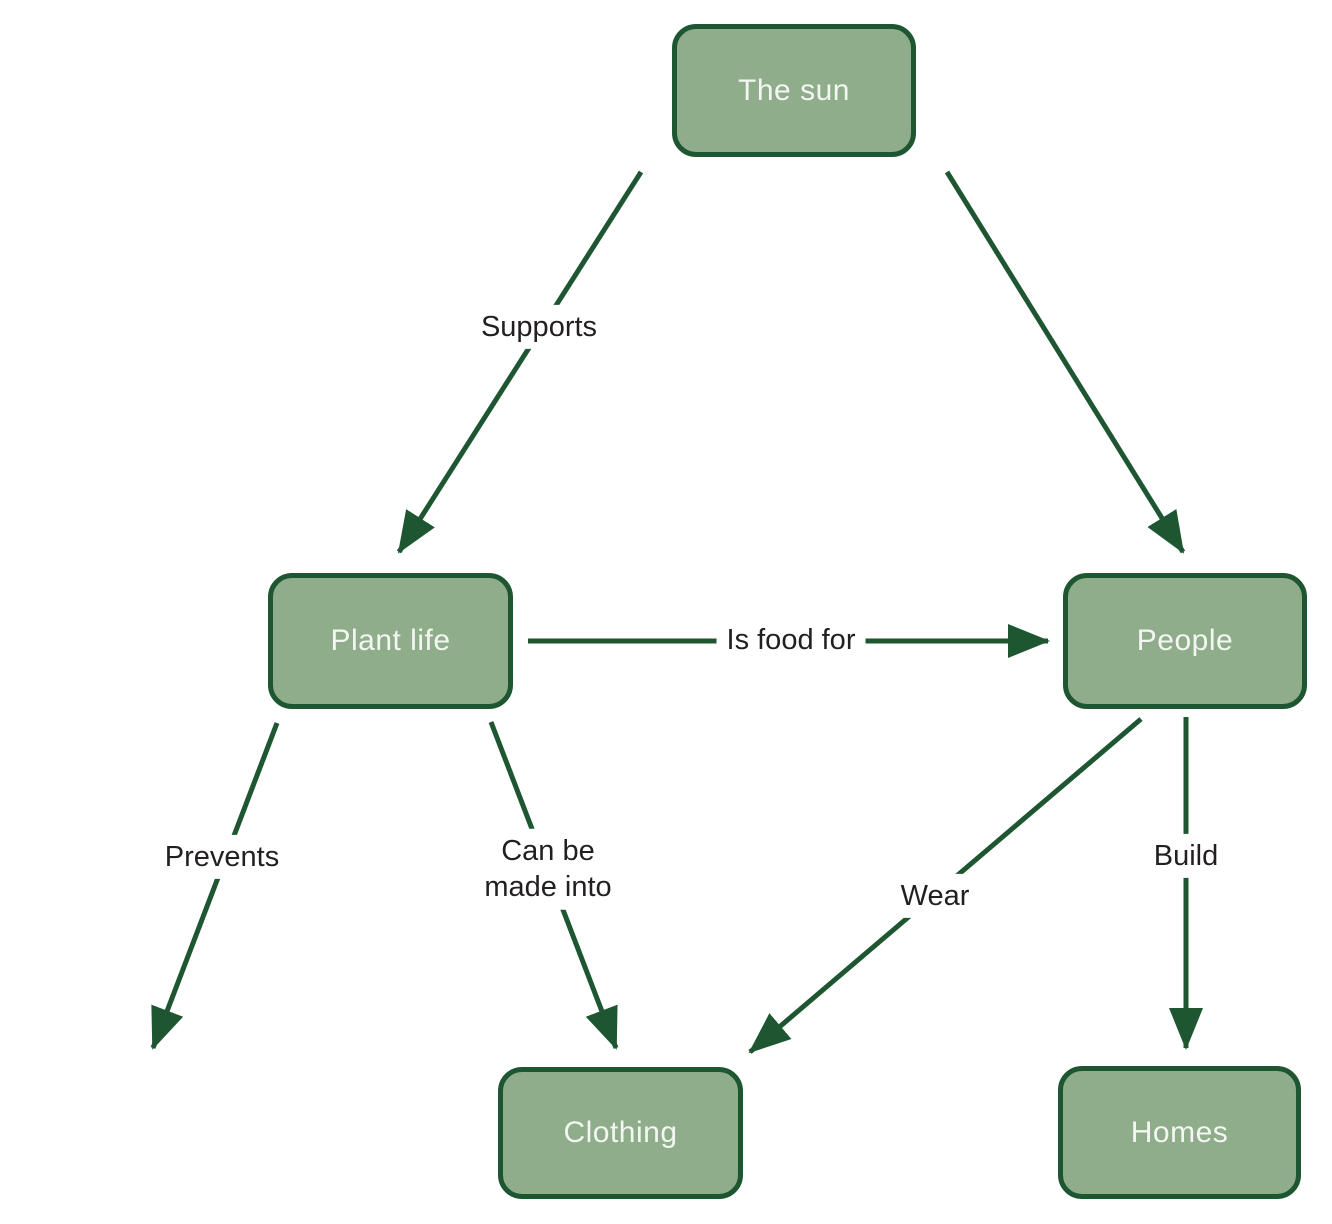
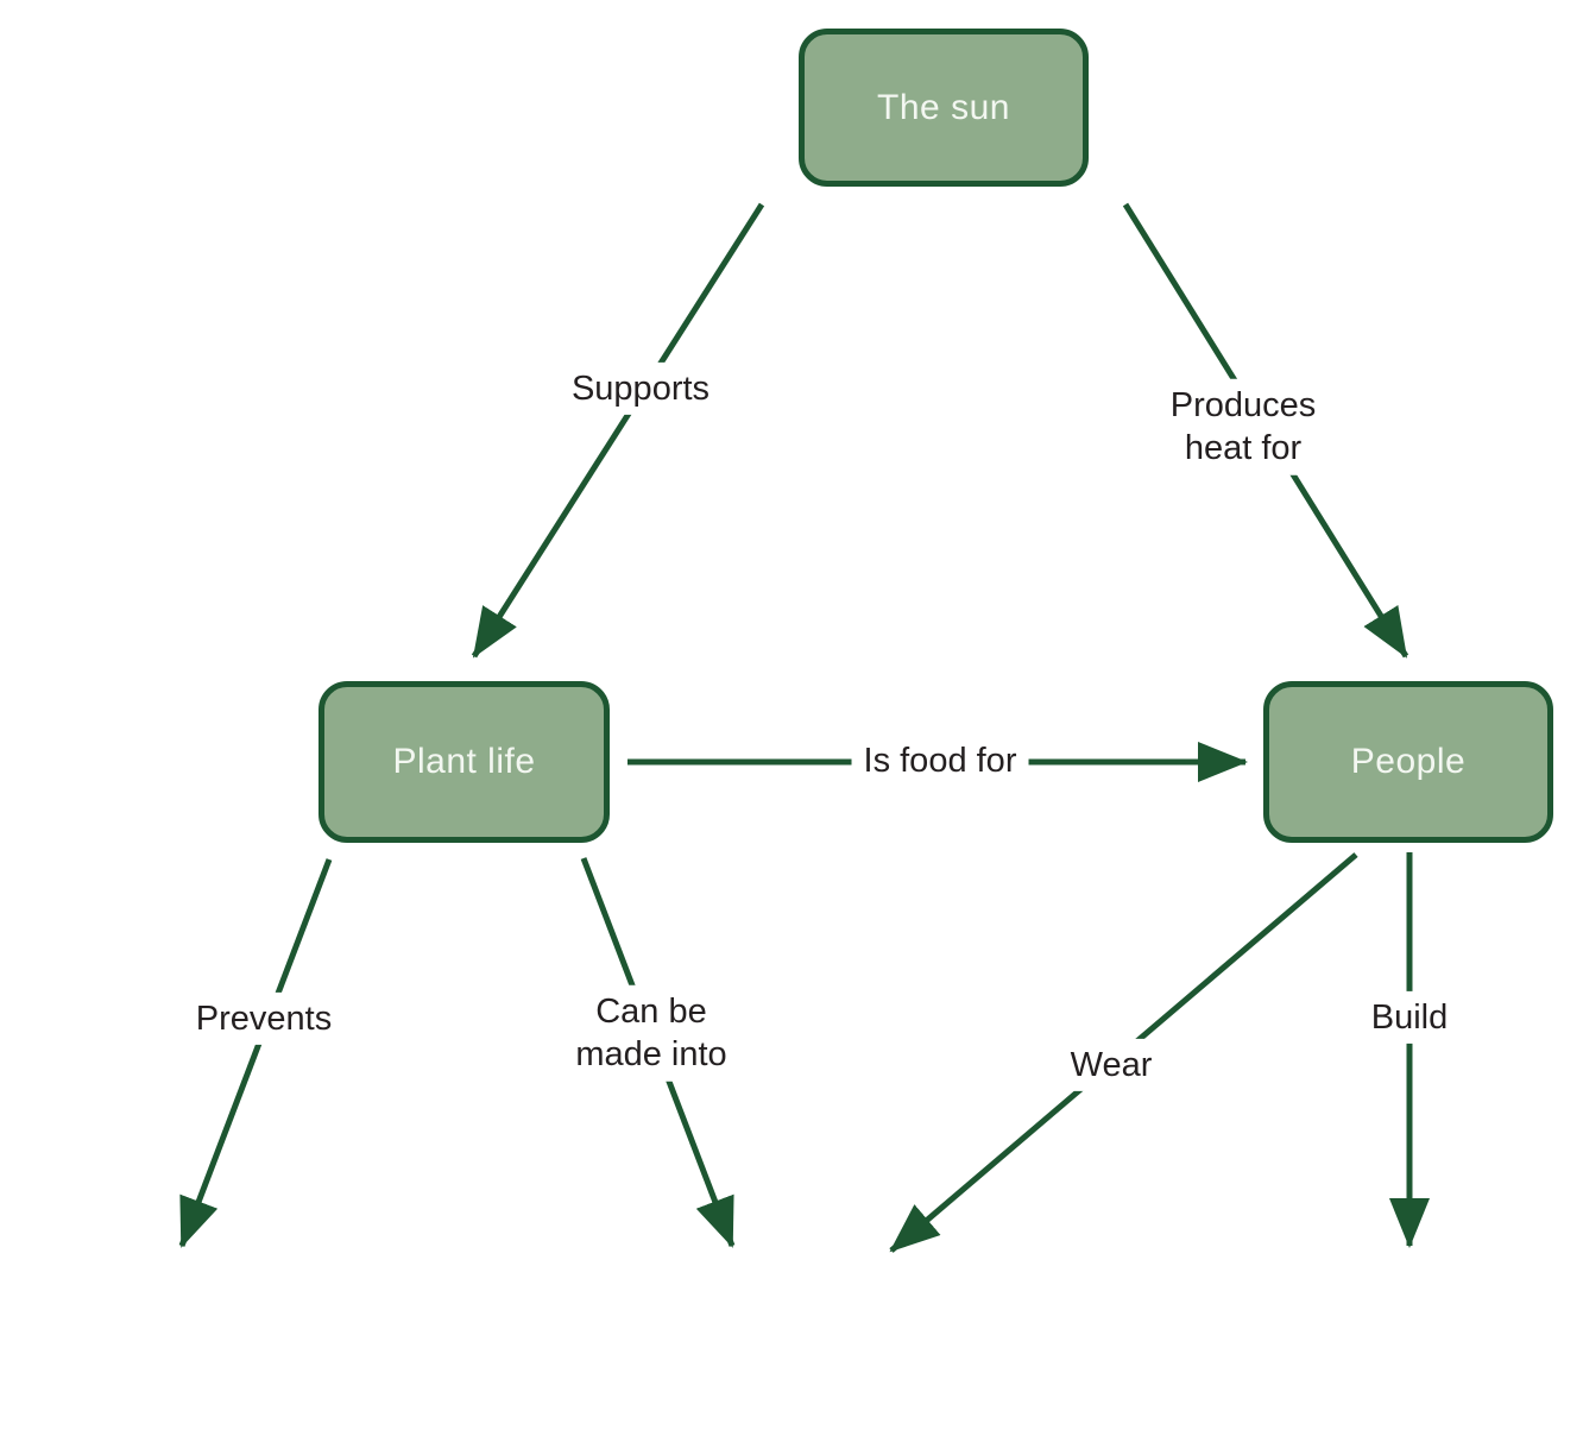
  The sun
  Plant life
  People
- Clothing
- Homes
  Supports
+ Produces heat for
  Is food for
  Prevents
  Can be made into
  Wear
  Build
